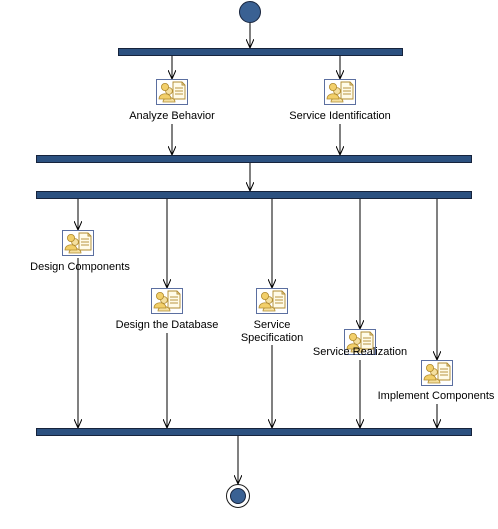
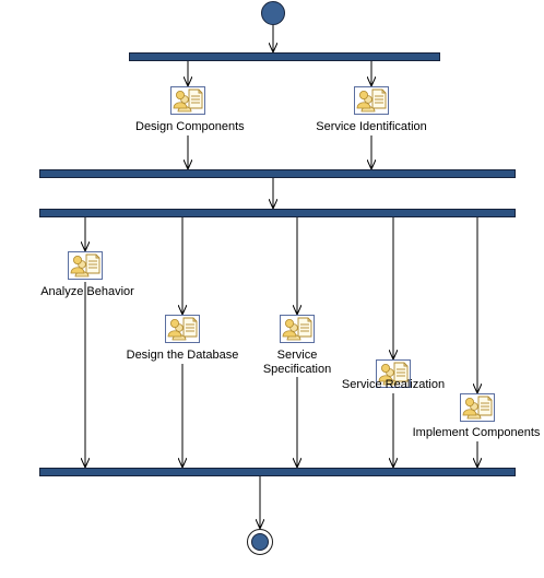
- Analyze Behavior
+ Design Components
  Service Identification
- Design Components
+ Analyze Behavior
  Design the Database
  Service
  Specification
  Service Realization
  Implement Components
